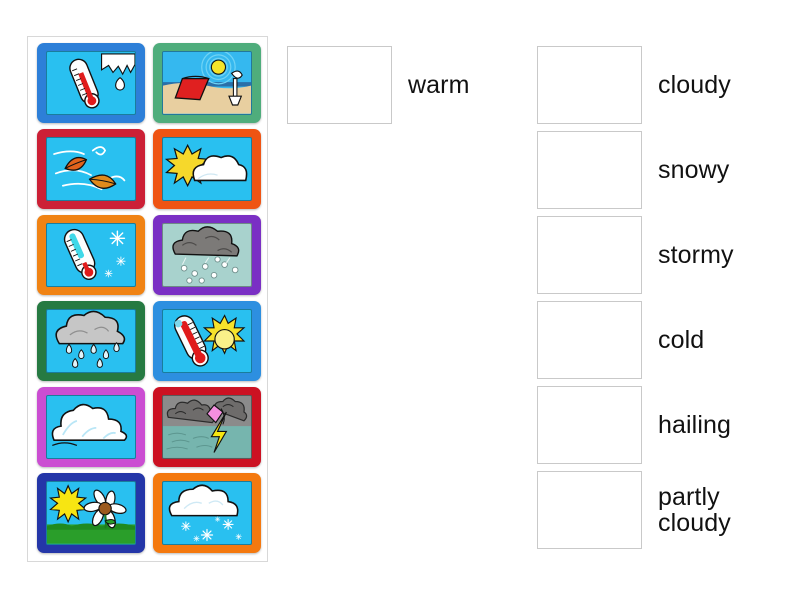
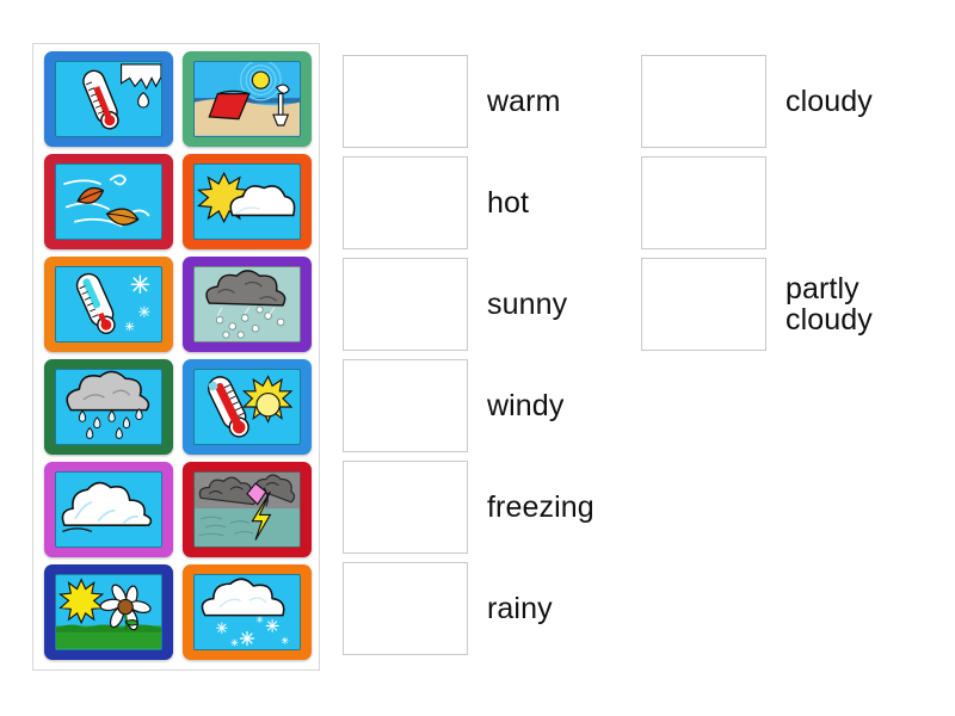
  warm
+ hot
+ sunny
+ windy
+ freezing
+ rainy
  cloudy
- snowy
- stormy
- cold
- hailing
  partly
  cloudy
